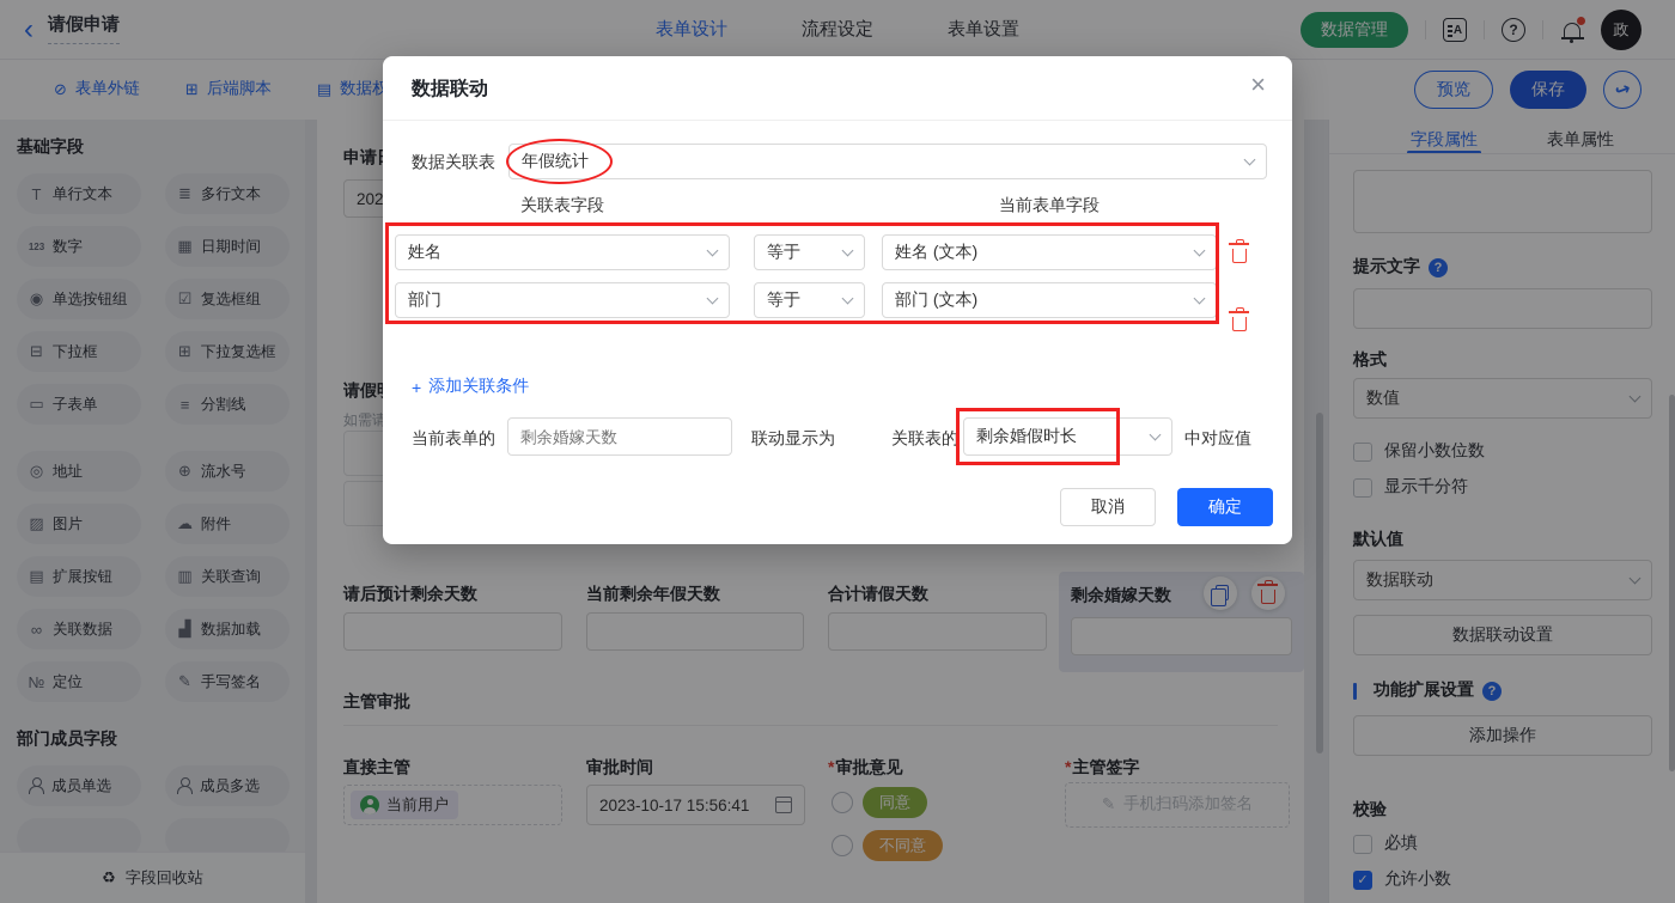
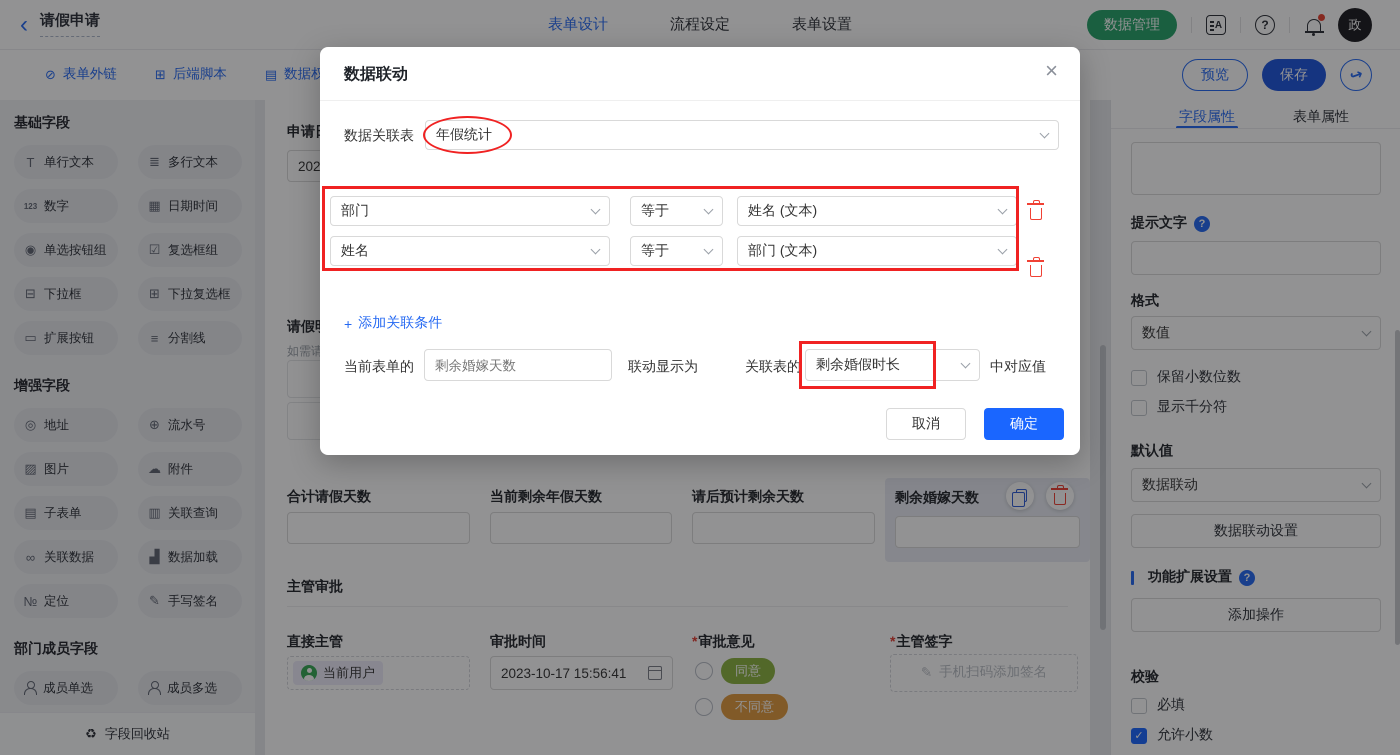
  ‹
  请假申请
  表单设计
  流程设定
  表单设置
  数据管理
  A
  政
  ⊘
  表单外链
  ⊞
  后端脚本
  ▤
  数据权
  预览
  保存
  基础字段
  T
  单行文本
  ≣
  多行文本
  123
  数字
  ▦
  日期时间
  ◉
  单选按钮组
  ☑
  复选框组
  ⊟
  下拉框
  ⊞
  下拉复选框
  ▭
- 子表单
+ 扩展按钮
  ≡
  分割线
+ 增强字段
  ◎
  地址
  ⊕
  流水号
  ▨
  图片
  ☁
  附件
  ▤
- 扩展按钮
+ 子表单
  ▥
  关联查询
  ∞
  关联数据
  ▟
  数据加载
  №
  定位
  ✎
  手写签名
  部门成员字段
  成员单选
  成员多选
  ♻
  字段回收站
  202
  如需请
- 请后预计剩余天数
+ 合计请假天数
  当前剩余年假天数
- 合计请假天数
+ 请后预计剩余天数
  剩余婚嫁天数
  主管审批
  直接主管
  当前用户
  审批时间
  2023-10-17 15:56:41
  *审批意见
  同意
  不同意
  *主管签字
  ✎
  手机扫码添加签名
  字段属性
  表单属性
  提示文字
  格式
  数值
  保留小数位数
  显示千分符
  默认值
  数据联动
  数据联动设置
  功能扩展设置
  添加操作
  校验
  必填
  允许小数
  数据联动
  ×
  数据关联表
  年假统计
- 关联表字段
- 当前表单字段
- 姓名
+ 部门
  等于
  姓名 (文本)
- 部门
+ 姓名
  等于
  部门 (文本)
  +
  添加关联条件
  当前表单的
  剩余婚嫁天数
  联动显示为
  关联表的
  剩余婚假时长
  中对应值
  取消
  确定
